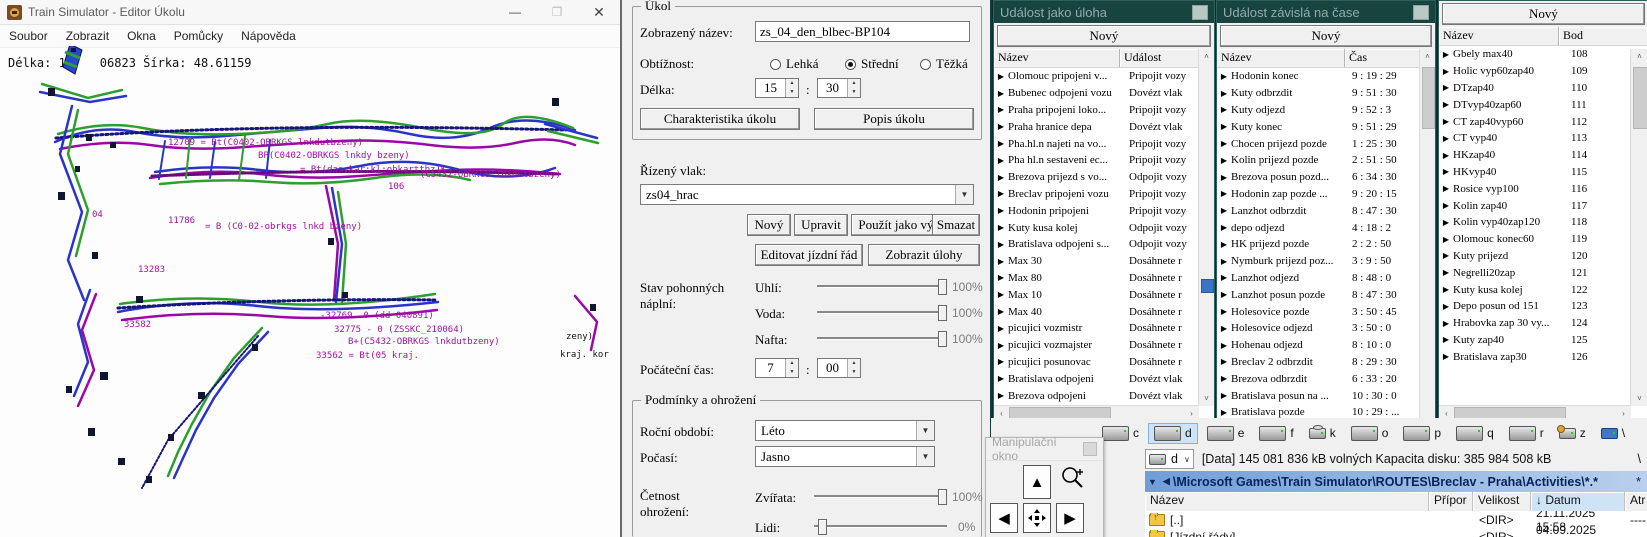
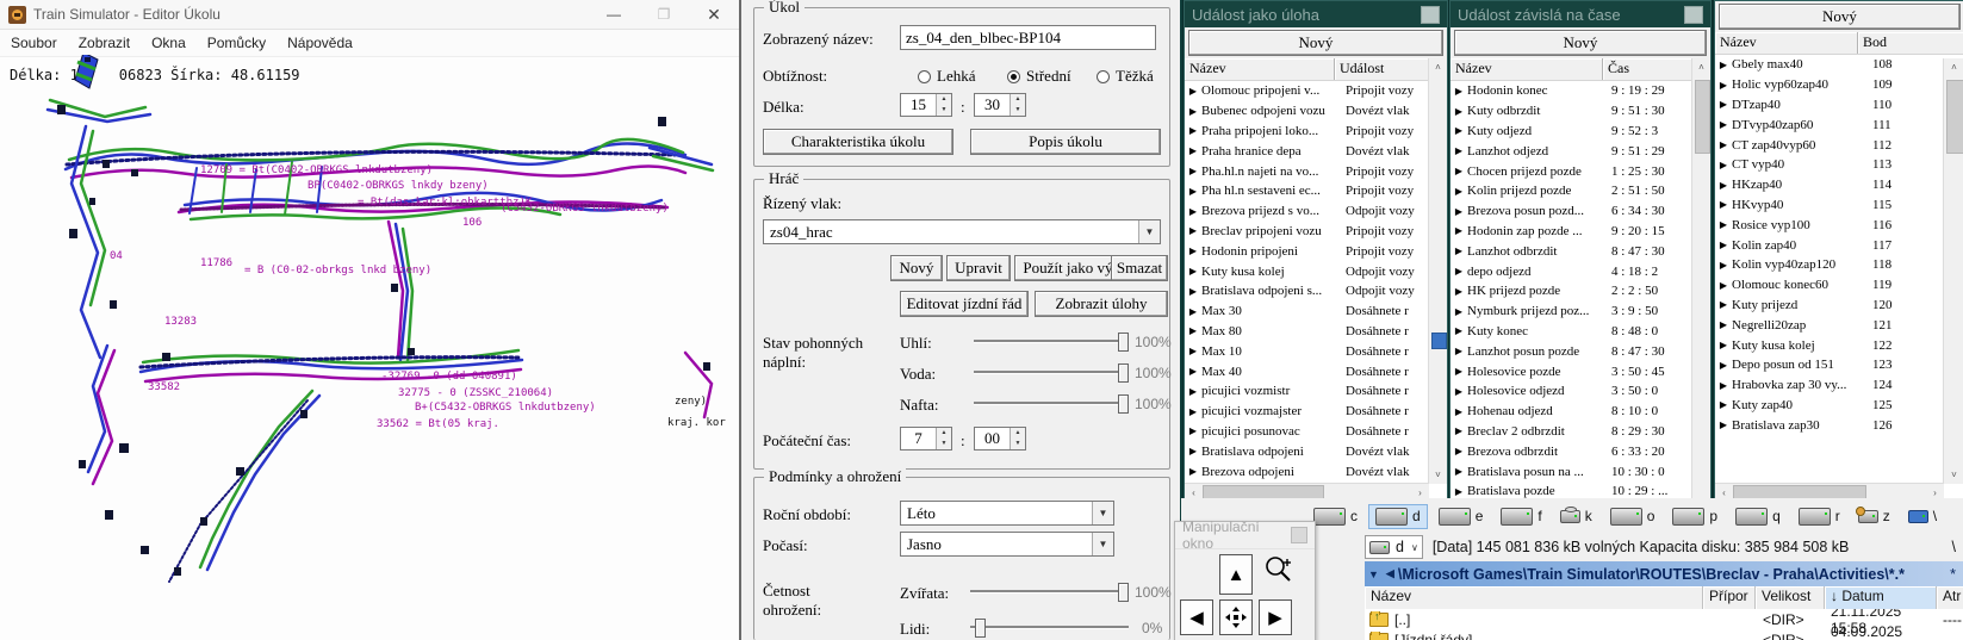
  Train Simulator - Editor Úkolu
  —
  ❐
  ✕
  Soubor
  Zobrazit
  Okna
  Pomůcky
  Nápověda
  Délka: 1 06823 Šírka: 48.61159
  12709 = Bt(C0402-OBRKGS lnkdutbzeny)
  BP(C0402-OBRKGS lnkdy bzeny)
  = Bt(das:kar:kl:obkarttbz)K
  (C5432-OBRKGS lnkdutbzeny)
  106
  04
  11786
  = B (C0-02-obrkgs lnkd bzeny)
  13283
  33582
  -32769 -0 (dd 040891)
  32775 - 0 (ZSSKC_210064)
  B+(C5432-OBRKGS lnkdutbzeny)
  33562 = Bt(05 kraj.
  zeny)
  kraj. kor
  Úkol
  Zobrazený název:
  zs_04_den_blbec-BP104
  Obtížnost:
  Lehká
  Střední
  Těžká
  Délka:
  15
  :
  30
  Charakteristika úkolu
  Popis úkolu
+ Hráč
  Řízený vlak:
  zs04_hrac
  ▼
  Nový
  Upravit
  Použít jako vý
  Smazat
  Editovat jízdní řád
  Zobrazit úlohy
  Stav pohonných náplní:
  Uhlí:
  100%
  Voda:
  100%
  Nafta:
  100%
  Počáteční čas:
  7
  :
  00
  Podmínky a ohrožení
  Roční období:
  Léto
  ▼
  Počasí:
  Jasno
  ▼
  Četnost ohrožení:
  Zvířata:
  100%
  Lidi:
  0%
  Událost jako úloha
  Nový
  Název
  Událost
  ▶
  Olomouc pripojeni v...
  Pripojit vozy
  ▶
  Bubenec odpojeni vozu
  Dovézt vlak
  ▶
  Praha pripojeni loko...
  Pripojit vozy
  ▶
  Praha hranice depa
  Dovézt vlak
  ▶
  Pha.hl.n najeti na vo...
  Pripojit vozy
  ▶
  Pha hl.n sestaveni ec...
  Pripojit vozy
  ▶
  Brezova prijezd s vo...
  Odpojit vozy
  ▶
  Breclav pripojeni vozu
  Pripojit vozy
  ▶
  Hodonin pripojeni
  Pripojit vozy
  ▶
  Kuty kusa kolej
  Odpojit vozy
  ▶
  Bratislava odpojeni s...
  Odpojit vozy
  ▶
  Max 30
  Dosáhnete r
  ▶
  Max 80
  Dosáhnete r
  ▶
  Max 10
  Dosáhnete r
  ▶
  Max 40
  Dosáhnete r
  ▶
  picujici vozmistr
  Dosáhnete r
  ▶
  picujici vozmajster
  Dosáhnete r
  ▶
  picujici posunovac
  Dosáhnete r
  ▶
  Bratislava odpojeni
  Dovézt vlak
  ▶
  Brezova odpojeni
  Dovézt vlak
  ˄
  ˅
  ‹
  ›
  Událost závislá na čase
  Nový
  Název
  Čas
  ▶
  Hodonin konec
  9 : 19 : 29
  ▶
  Kuty odbrzdit
  9 : 51 : 30
  ▶
  Kuty odjezd
  9 : 52 : 3
  ▶
- Kuty konec
+ Lanzhot odjezd
  9 : 51 : 29
  ▶
  Chocen prijezd pozde
  1 : 25 : 30
  ▶
  Kolin prijezd pozde
  2 : 51 : 50
  ▶
  Brezova posun pozd...
  6 : 34 : 30
  ▶
  Hodonin zap pozde ...
  9 : 20 : 15
  ▶
  Lanzhot odbrzdit
  8 : 47 : 30
  ▶
  depo odjezd
  4 : 18 : 2
  ▶
  HK prijezd pozde
  2 : 2 : 50
  ▶
  Nymburk prijezd poz...
  3 : 9 : 50
  ▶
- Lanzhot odjezd
+ Kuty konec
  8 : 48 : 0
  ▶
  Lanzhot posun pozde
  8 : 47 : 30
  ▶
  Holesovice pozde
  3 : 50 : 45
  ▶
  Holesovice odjezd
  3 : 50 : 0
  ▶
  Hohenau odjezd
  8 : 10 : 0
  ▶
  Breclav 2 odbrzdit
  8 : 29 : 30
  ▶
  Brezova odbrzdit
  6 : 33 : 20
  ▶
  Bratislava posun na ...
  10 : 30 : 0
  ▶
  Bratislava pozde
  10 : 29 : ...
  ˄
  Nový
  Název
  Bod
  ▶
  Gbely max40
  108
  ▶
  Holic vyp60zap40
  109
  ▶
  DTzap40
  110
  ▶
  DTvyp40zap60
  111
  ▶
  CT zap40vyp60
  112
  ▶
  CT vyp40
  113
  ▶
  HKzap40
  114
  ▶
  HKvyp40
  115
  ▶
  Rosice vyp100
  116
  ▶
  Kolin zap40
  117
  ▶
  Kolin vyp40zap120
  118
  ▶
  Olomouc konec60
  119
  ▶
  Kuty prijezd
  120
  ▶
  Negrelli20zap
  121
  ▶
  Kuty kusa kolej
  122
  ▶
  Depo posun od 151
  123
  ▶
  Hrabovka zap 30 vy...
  124
  ▶
  Kuty zap40
  125
  ▶
  Bratislava zap30
  126
  ˄
  ˅
  ‹
  ›
  c
  d
  e
  f
  k
  o
  p
  q
  r
  z
  \
  d
  ∨
  [Data] 145 081 836 kB volných Kapacita disku: 385 984 508 kB
  \
  ▼
  ◀
  \Microsoft Games\Train Simulator\ROUTES\Breclav - Praha\Activities\*.*
  *
  Název
  Přípor
  Velikost
  ↓ Datum
  Atr
  [..]
  <DIR>
  21.11.2025 15:58
  ----
  Manipulační okno
  ▲
  ◀
  ▶
